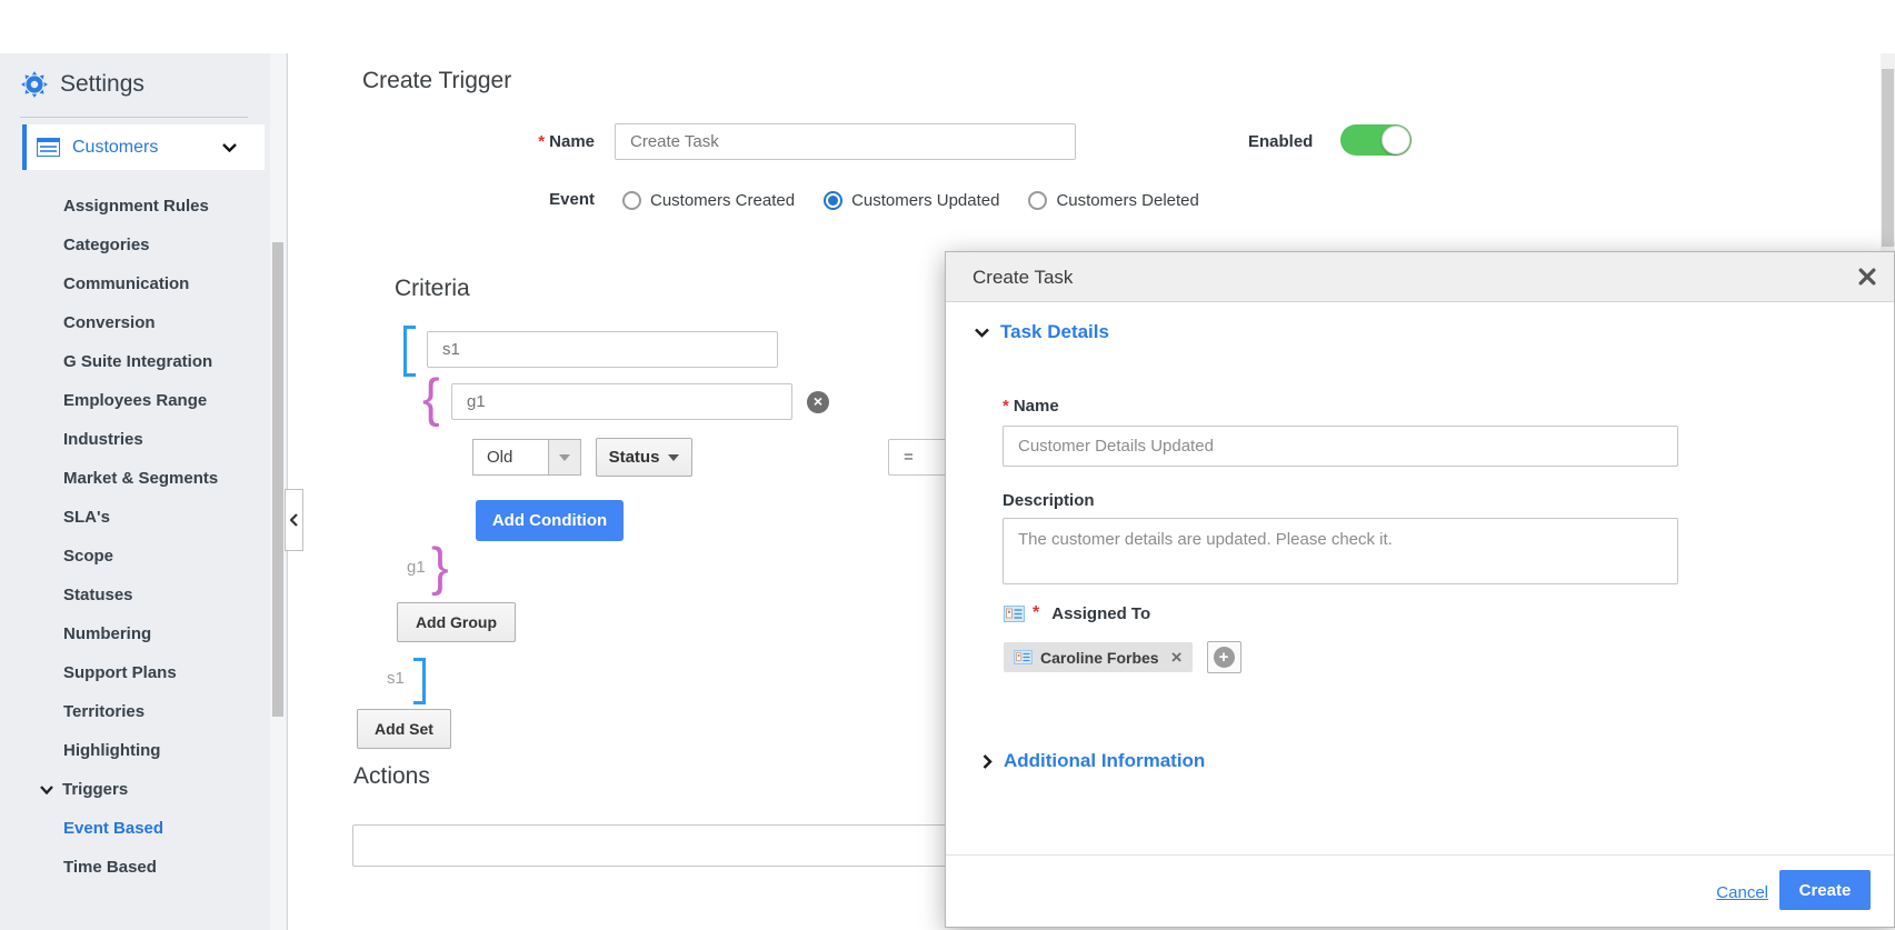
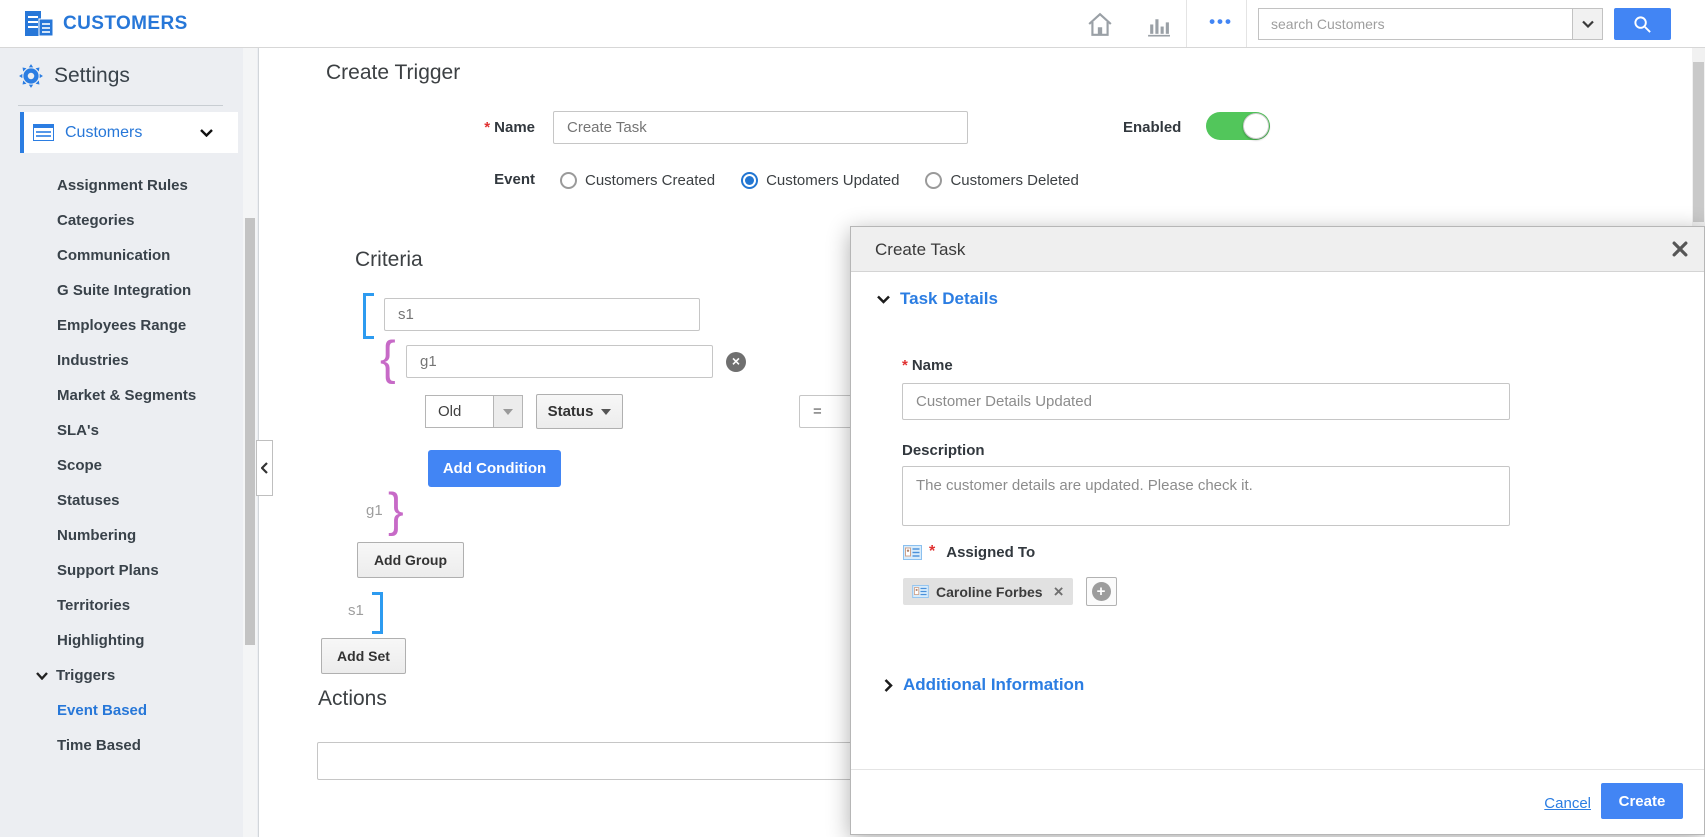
+ CUSTOMERS
+ •••
+ search Customers
  Settings
  Customers
  Assignment Rules
  Categories
  Communication
- Conversion
  G Suite Integration
  Employees Range
  Industries
  Market & Segments
  SLA's
  Scope
  Statuses
  Numbering
  Support Plans
  Territories
  Highlighting
  Triggers
  Event Based
  Time Based
  Create Trigger
  * Name
  Create Task
  Enabled
  Event
  Customers Created
  Customers Updated
  Customers Deleted
  Criteria
  s1
  {
  g1
  Old
  Status
  =
  Add Condition
  g1
  }
  Add Group
  s1
  Add Set
  Actions
  Create Task
  Task Details
  * Name
  Customer Details Updated
  Description
  The customer details are updated. Please check it.
  *
  Assigned To
  Caroline Forbes
  Additional Information
  Cancel
  Create
